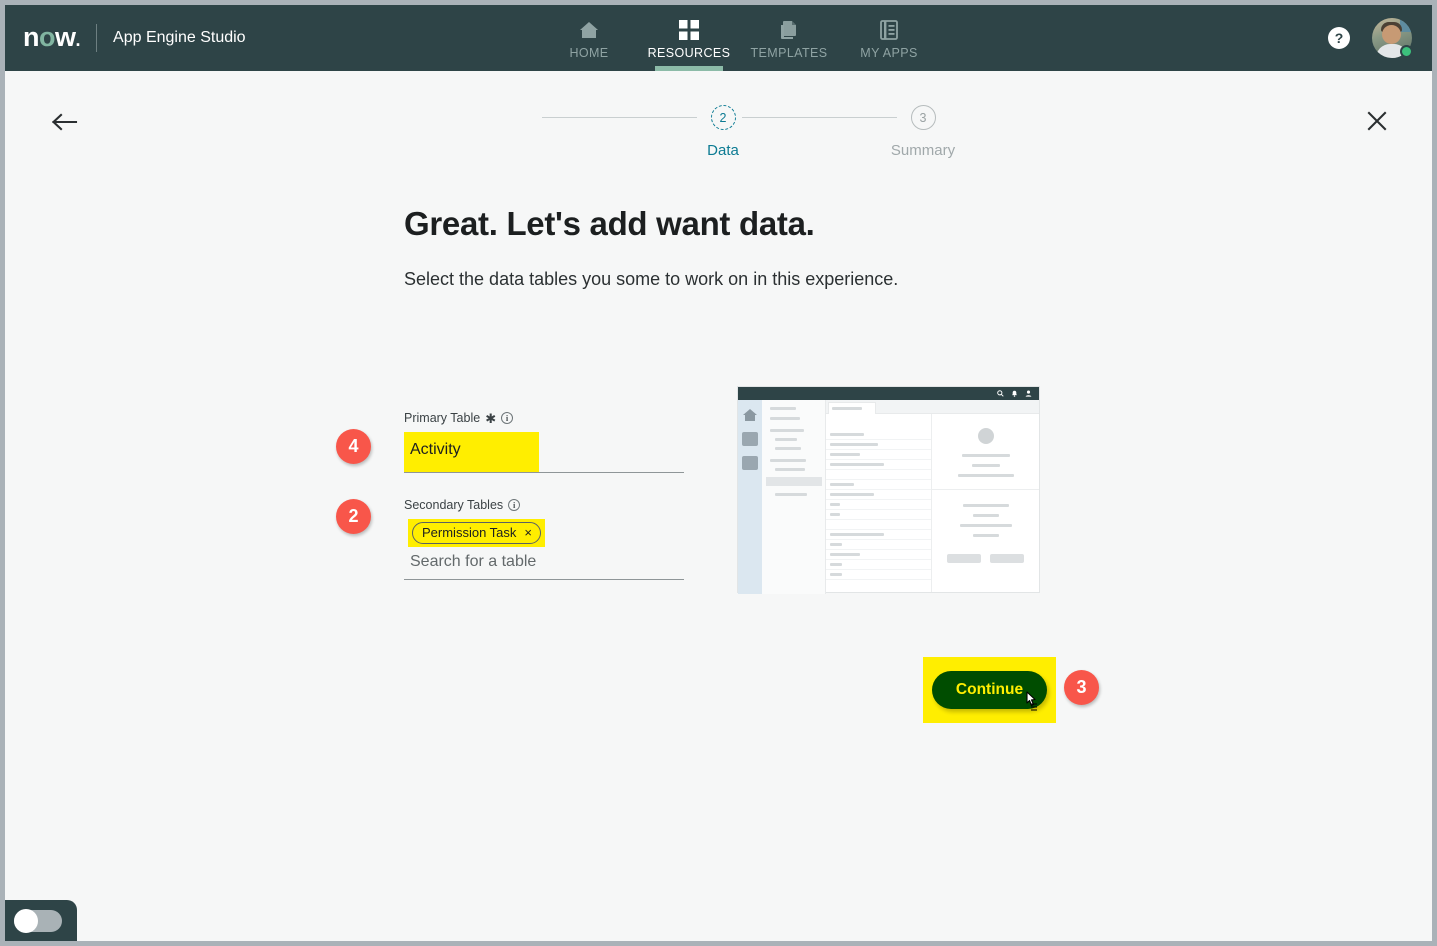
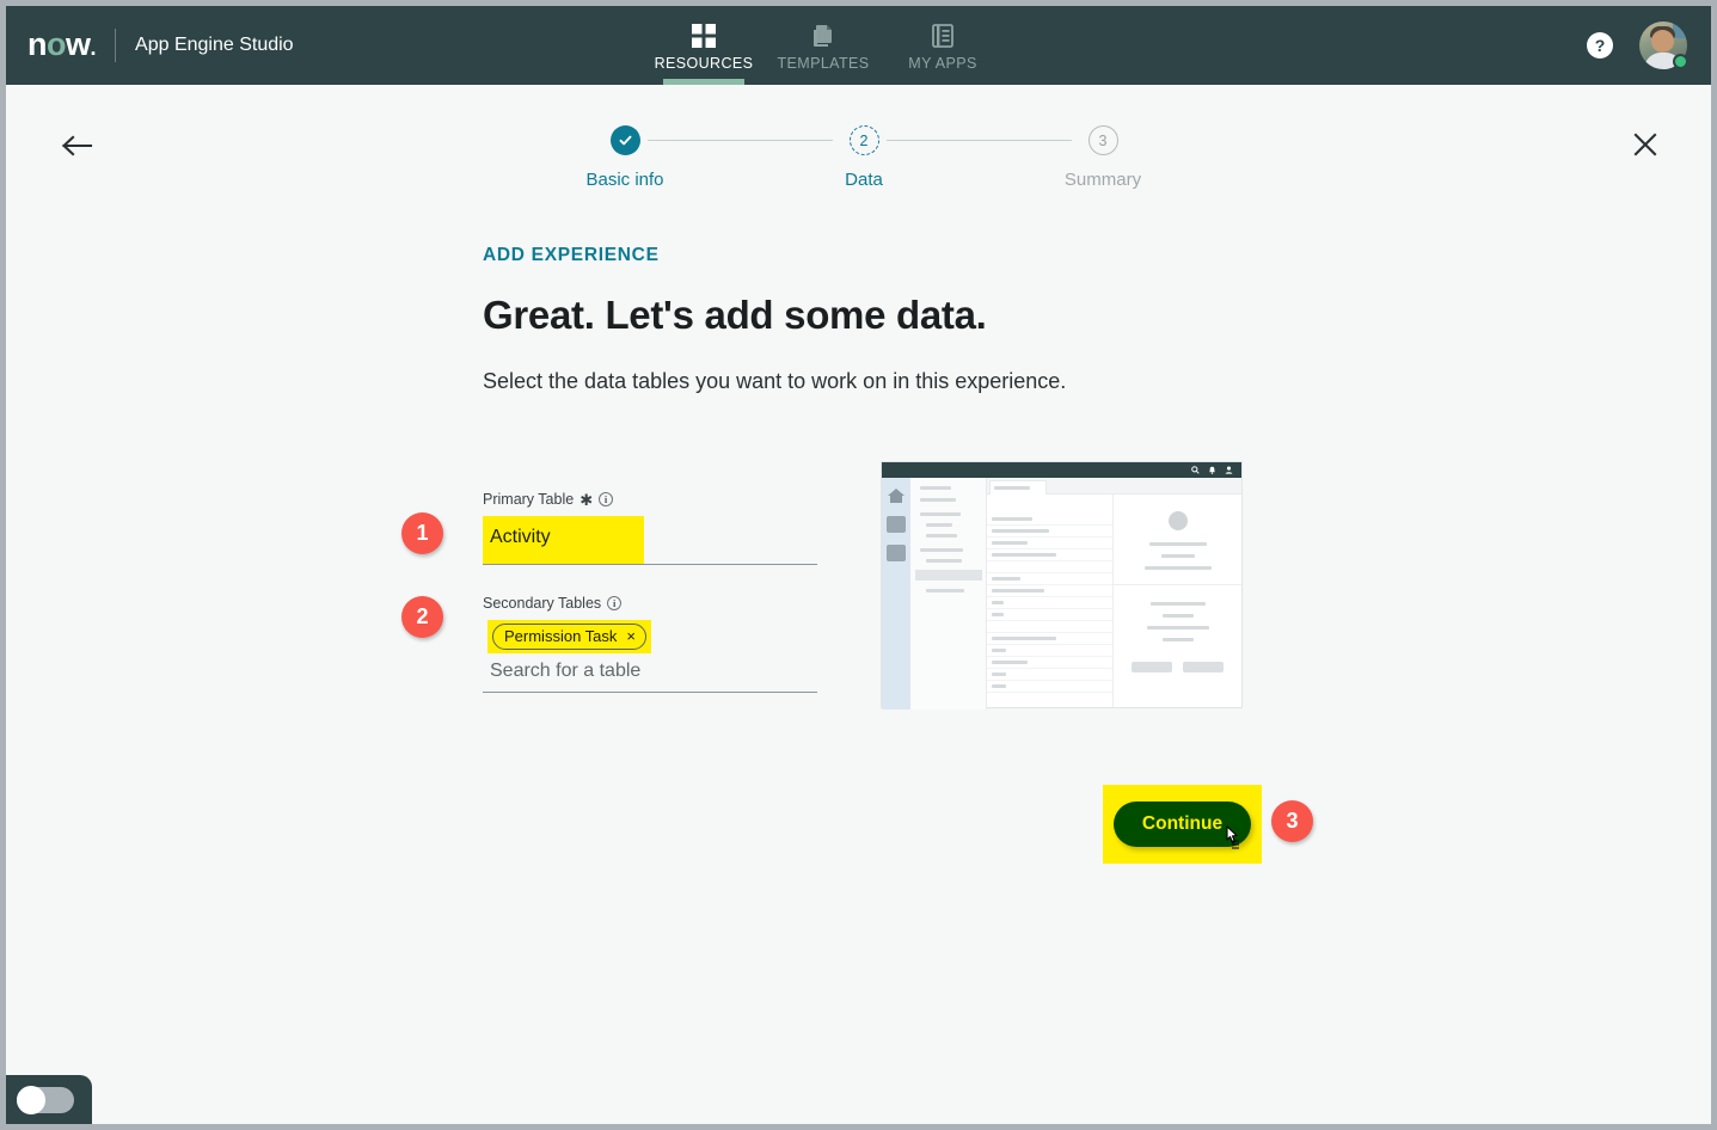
  now.
  App Engine Studio
- HOME
  RESOURCES
  TEMPLATES
  MY APPS
  ?
+ Basic info
  2
  Data
  3
  Summary
+ ADD EXPERIENCE
- Great. Let's add want data.
+ Great. Let's add some data.
- Select the data tables you some to work on in this experience.
+ Select the data tables you want to work on in this experience.
  Primary Table
  ✱
  i
  Activity
  Secondary Tables
  i
  Permission Task
  ×
  Search for a table
- 4
+ 1
  2
  3
  Continue
